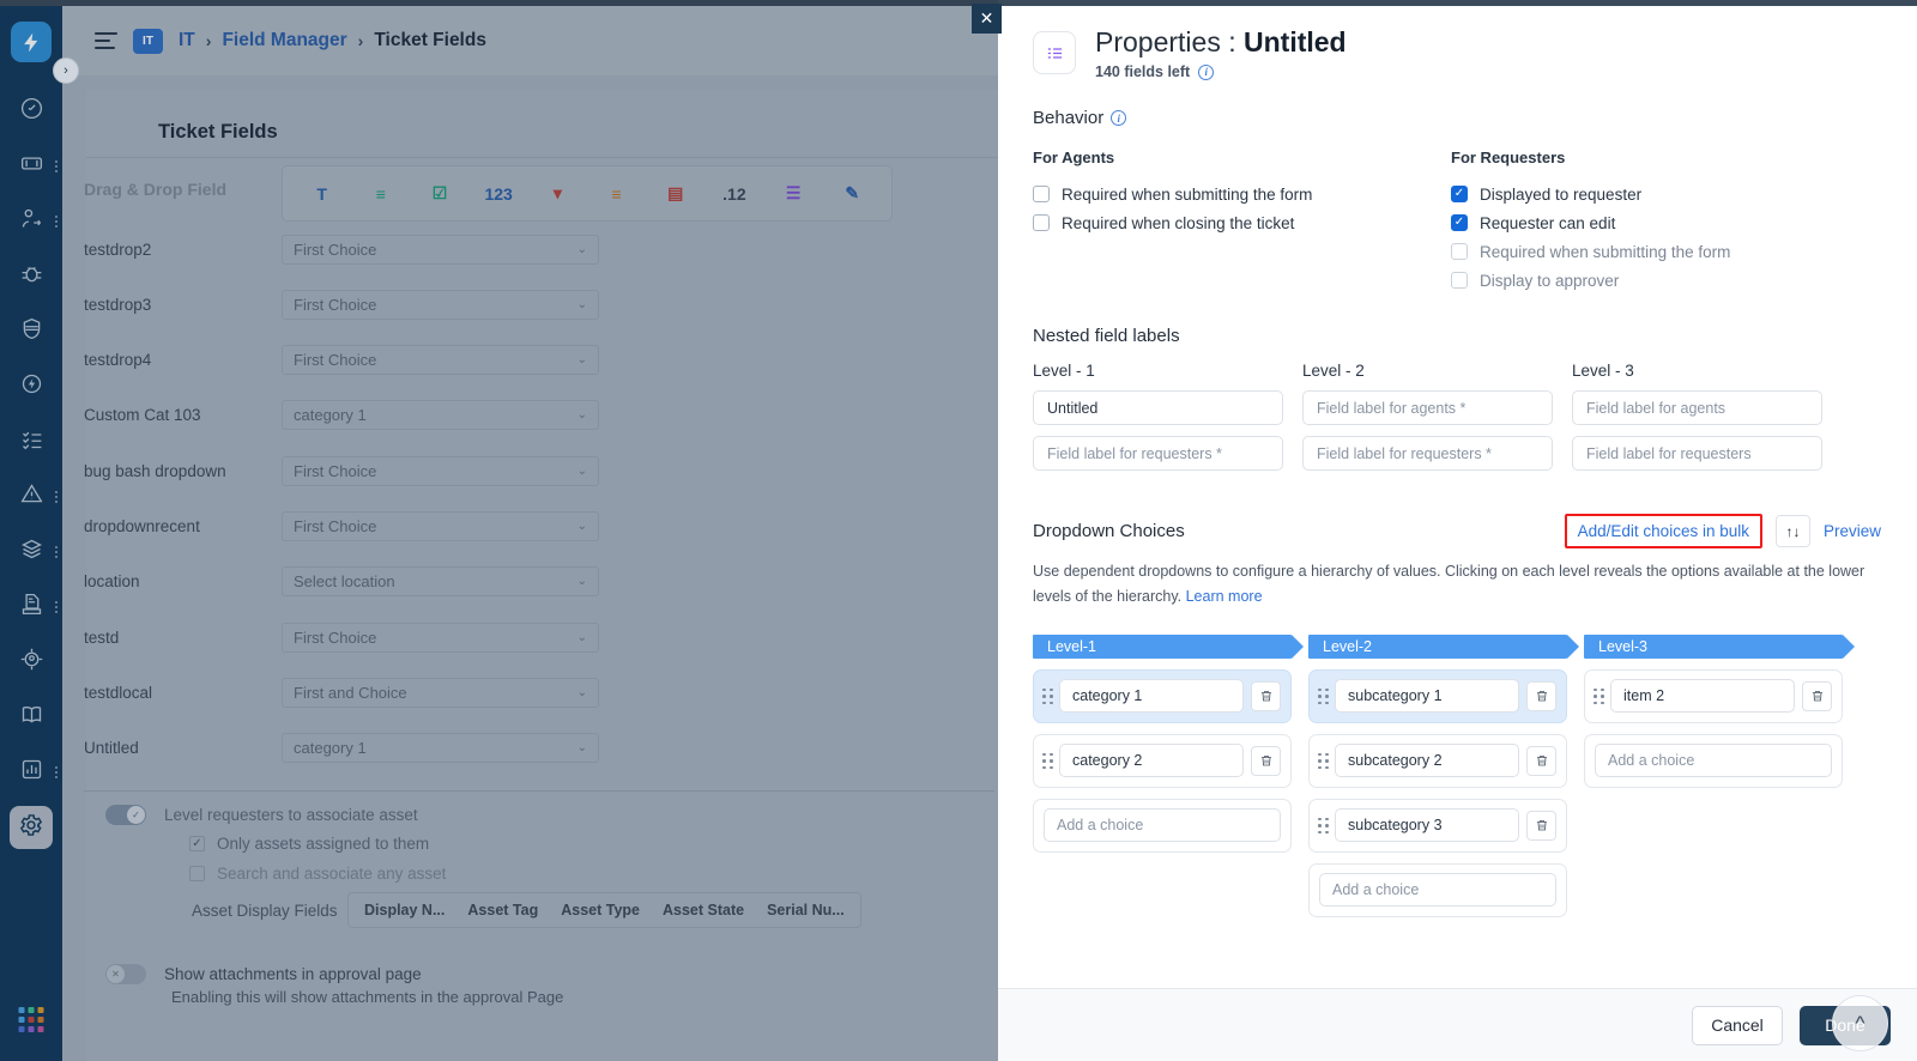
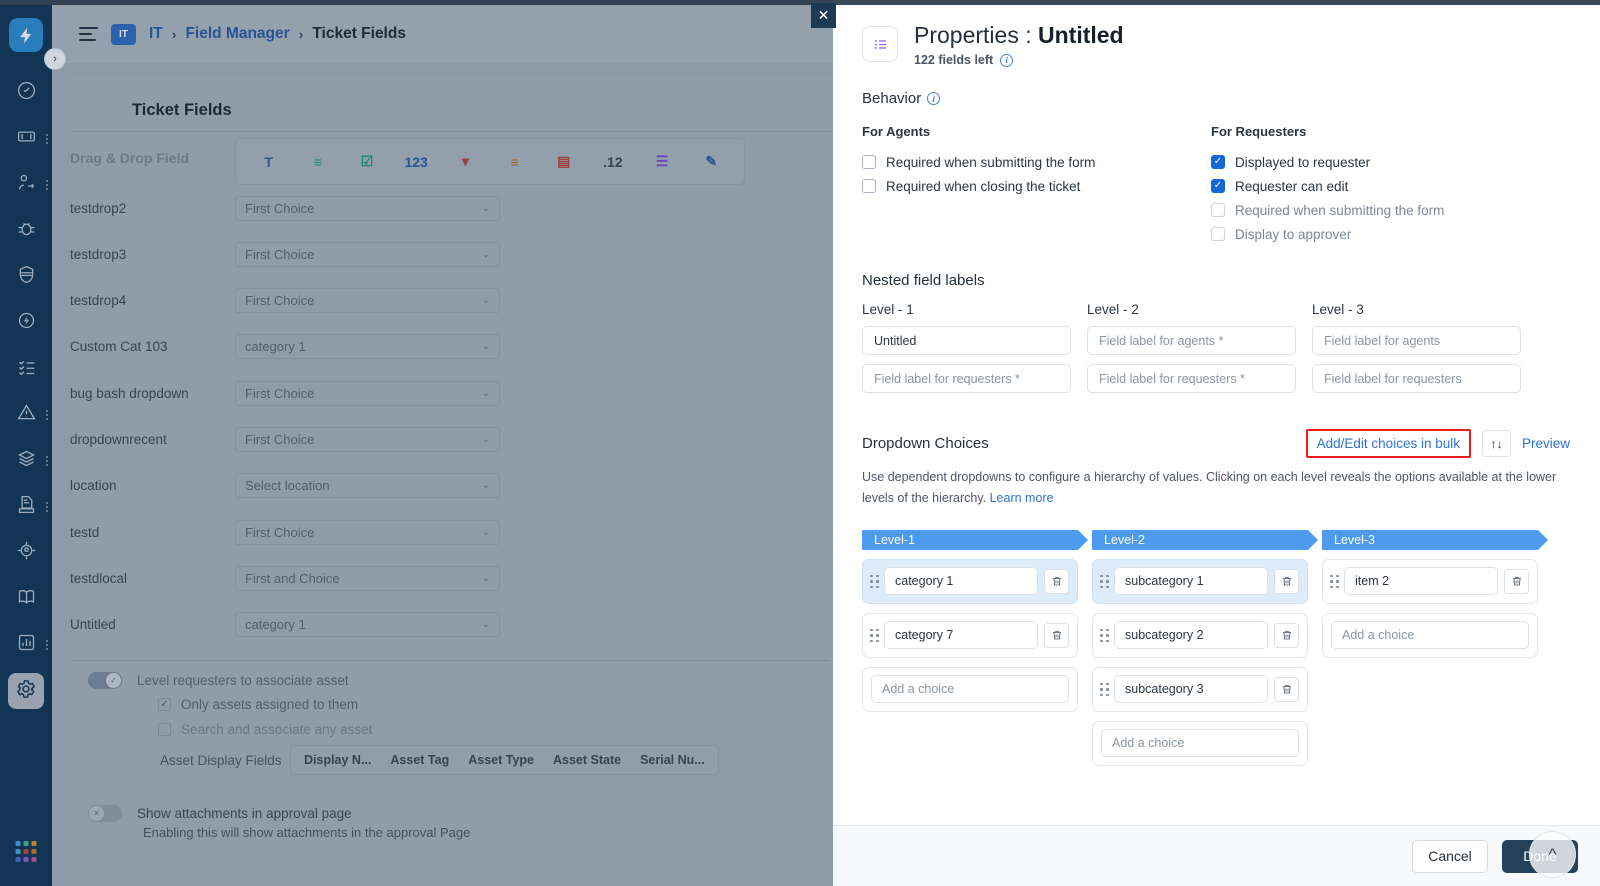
  ›
  IT
  IT
  ›
  Field Manager
  ›
  Ticket Fields
  Ticket Fields
  Drag & Drop Field
  T
  ≡
  ☑
  123
  ▾
  ≡
  ▤
  .12
  ☰
  ✎
  testdrop2
  First Choice
  ⌄
  testdrop3
  First Choice
  ⌄
  testdrop4
  First Choice
  ⌄
  Custom Cat 103
  category 1
  ⌄
  bug bash dropdown
  First Choice
  ⌄
  dropdownrecent
  First Choice
  ⌄
  location
  Select location
  ⌄
  testd
  First Choice
  ⌄
  testdlocal
  First and Choice
  ⌄
  Untitled
  category 1
  ⌄
  ✓
  Level requesters to associate asset
  ✓
  Only assets assigned to them
  Search and associate any asset
  Asset Display Fields
  Display N...
  Asset Tag
  Asset Type
  Asset State
  Serial Nu...
  ✕
  Show attachments in approval page
  Enabling this will show attachments in the approval Page
  ✕
  Properties : Untitled
- 140 fields left
+ 122 fields left
  i
  Behavior
  i
  For Agents
  Required when submitting the form
  Required when closing the ticket
  For Requesters
  Displayed to requester
  Requester can edit
  Required when submitting the form
  Display to approver
  Nested field labels
  Level - 1
  Untitled
  Field label for requesters *
  Level - 2
  Field label for agents *
  Field label for requesters *
  Level - 3
  Field label for agents
  Field label for requesters
  Dropdown Choices
  Add/Edit choices in bulk
  ↑↓
  Preview
  Use dependent dropdowns to configure a hierarchy of values. Clicking on each level reveals the options available at the lower levels of the hierarchy. Learn more
  Level-1
  category 1
- category 2
+ category 7
  Add a choice
  Level-2
  subcategory 1
  subcategory 2
  subcategory 3
  Add a choice
  Level-3
  item 2
  Add a choice
  Cancel
  Done
  ^
